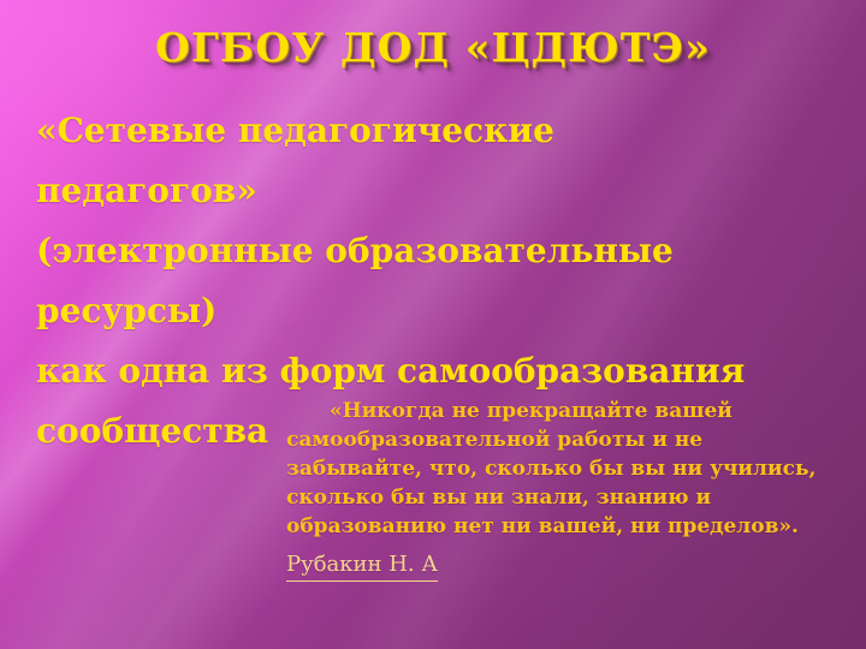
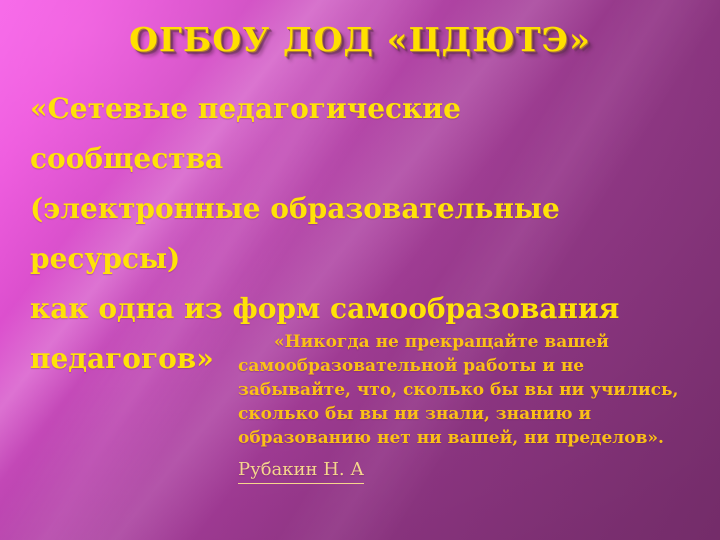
  ОГБОУ ДОД «ЦДЮТЭ»
  «Сетевые педагогические
- педагогов»
+ сообщества
  (электронные образовательные
  ресурсы)
  как одна из форм самообразования
- сообщества
+ педагогов»
  «Никогда не прекращайте вашей самообразовательной работы и не забывайте, что, сколько бы вы ни учились, сколько бы вы ни знали, знанию и образованию нет ни вашей, ни пределов».
  Рубакин Н. А
